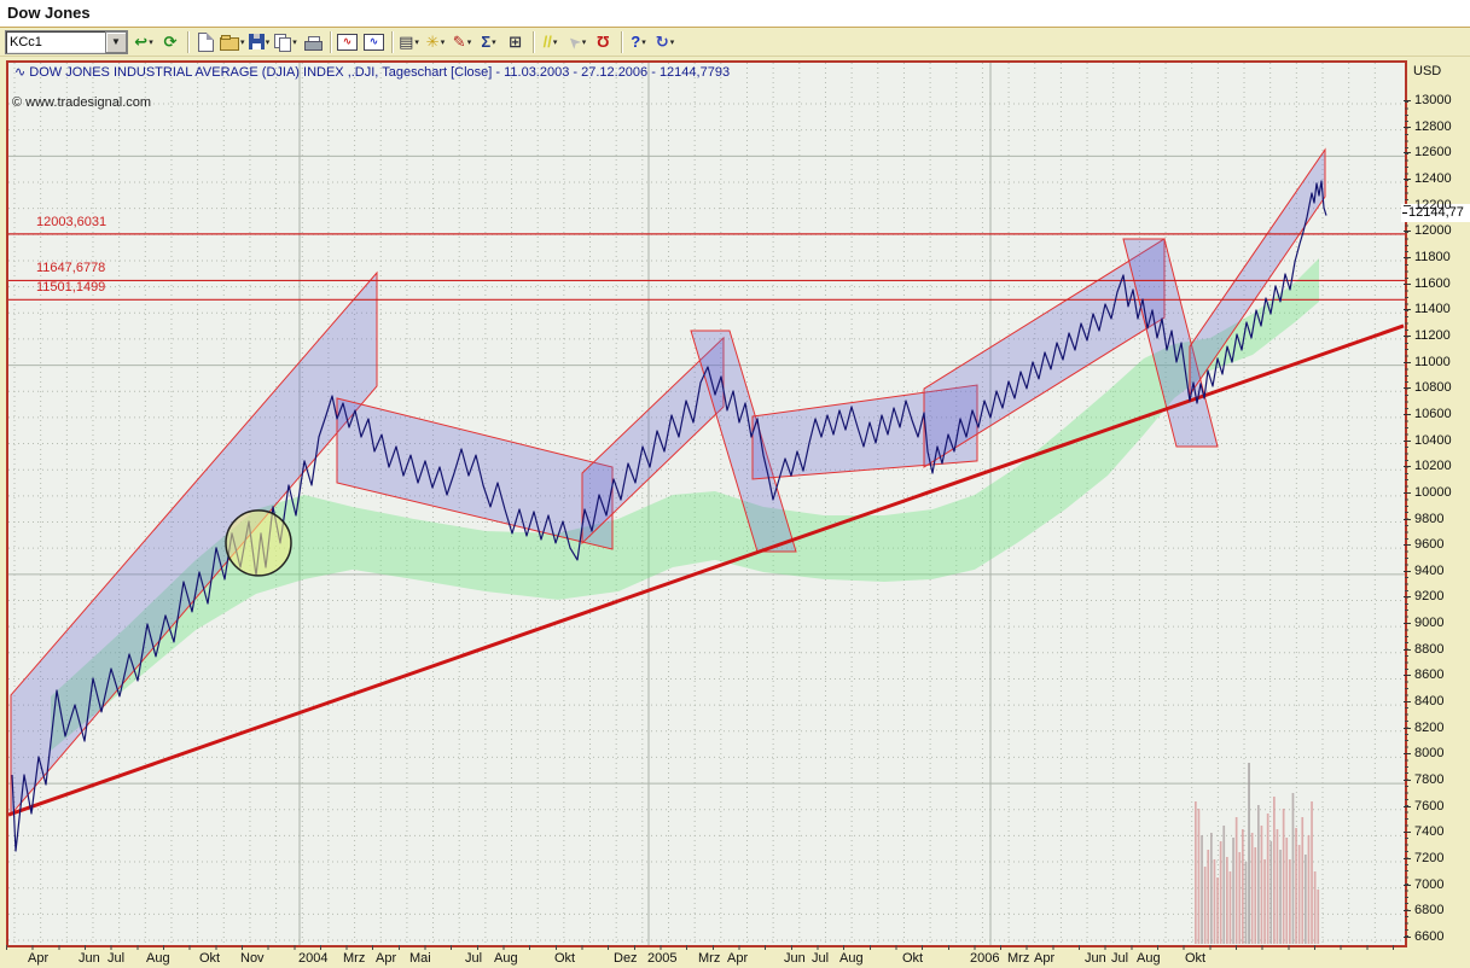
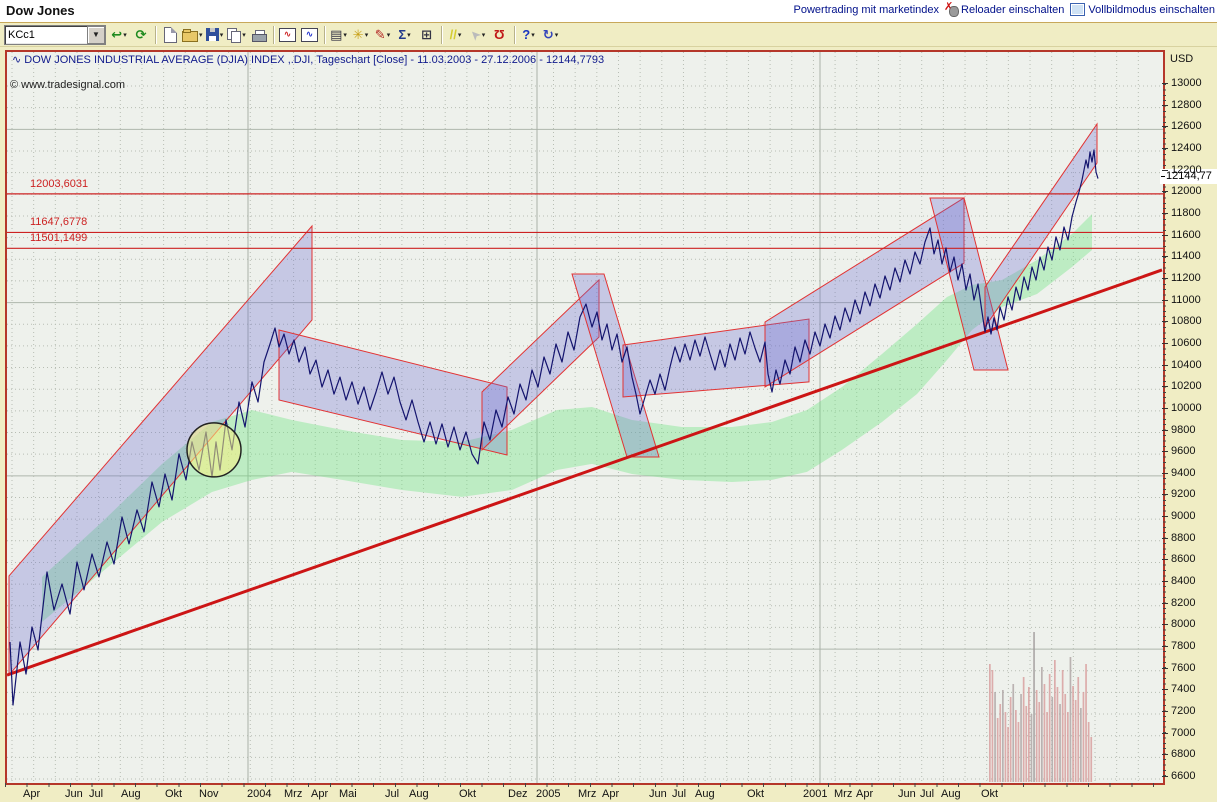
  Dow Jones
+ Powertrading mit marketindex
+ ✗
+ Reloader einschalten
+ Vollbildmodus einschalten
  KCc1
  ▼
  ↩
  ⟳
  ∿
  ∿
  ▤
  ✳
  ✎
  Σ
  ⊞
  //
  ?
  ↻
  ∿ DOW JONES INDUSTRIAL AVERAGE (DJIA) INDEX ,.DJI, Tageschart [Close] - 11.03.2003 - 27.12.2006 - 12144,7793
  © www.tradesignal.com
  USD
  13000
  12800
  12600
  12400
  12200
  12000
  11800
  11600
  11400
  11200
  11000
  10800
  10600
  10400
  10200
  10000
  9800
  9600
  9400
  9200
  9000
  8800
  8600
  8400
  8200
  8000
  7800
  7600
  7400
  7200
  7000
  6800
  6600
  Apr
  Jun
  Jul
  Aug
  Okt
  Nov
  2004
  Mrz
  Apr
  Mai
  Jul
  Aug
  Okt
  Dez
  2005
  Mrz
  Apr
  Jun
  Jul
  Aug
  Okt
- 2006
+ 2001
  Mrz
  Apr
  Jun
  Jul
  Aug
  Okt
  12003,6031
  11647,6778
  11501,1499
